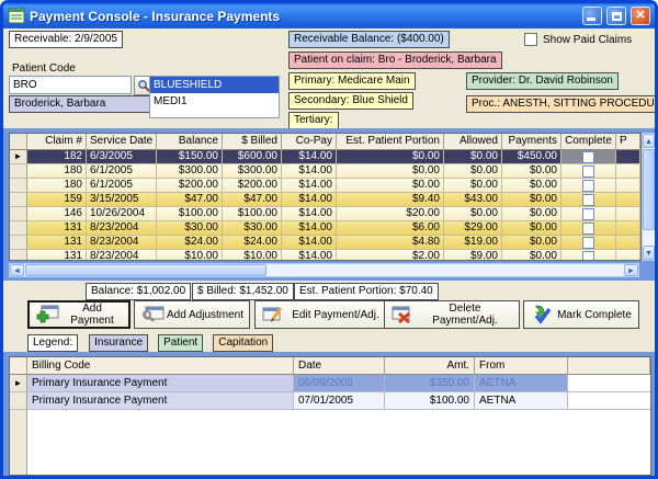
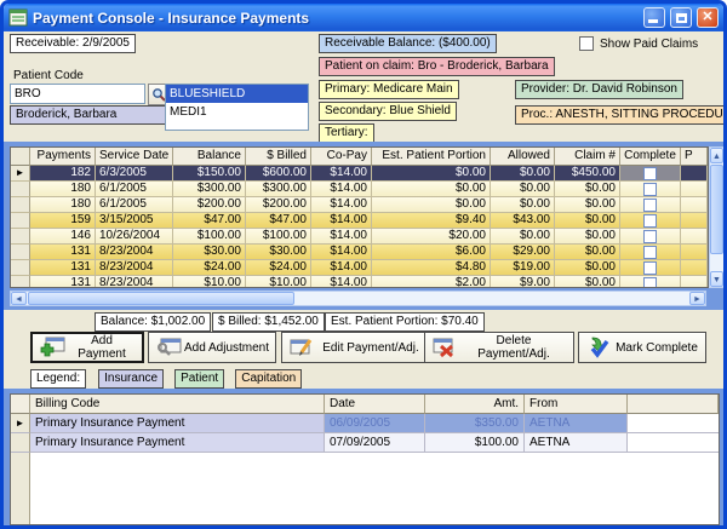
  Payment Console - Insurance Payments
  ✕
  Receivable: 2/9/2005
  Receivable Balance: ($400.00)
  Show Paid Claims
  Patient on claim: Bro - Broderick, Barbara
  Patient Code
  BRO
  Broderick, Barbara
  BLUESHIELD
  MEDI1
  Primary: Medicare Main
  Secondary: Blue Shield
  Tertiary:
  Provider: Dr. David Robinson
  Proc.: ANESTH, SITTING PROCEDU
- Claim #
+ Payments
  Service Date
  Balance
  $ Billed
  Co-Pay
  Est. Patient Portion
  Allowed
- Payments
+ Claim #
  Complete
  P
  ►
  182
  6/3/2005
  $150.00
  $600.00
  $14.00
  $0.00
  $0.00
  $450.00
  180
  6/1/2005
  $300.00
  $300.00
  $14.00
  $0.00
  $0.00
  $0.00
  180
  6/1/2005
  $200.00
  $200.00
  $14.00
  $0.00
  $0.00
  $0.00
  159
  3/15/2005
  $47.00
  $47.00
  $14.00
  $9.40
  $43.00
  $0.00
  146
  10/26/2004
  $100.00
  $100.00
  $14.00
  $20.00
  $0.00
  $0.00
  131
  8/23/2004
  $30.00
  $30.00
  $14.00
  $6.00
  $29.00
  $0.00
  131
  8/23/2004
  $24.00
  $24.00
  $14.00
  $4.80
  $19.00
  $0.00
  131
  8/23/2004
  $10.00
  $10.00
  $14.00
  $2.00
  $9.00
  $0.00
  Balance: $1,002.00
  $ Billed: $1,452.00
  Est. Patient Portion: $70.40
  Add Payment
  Add Adjustment
  Edit Payment/Adj.
  Delete Payment/Adj.
  Mark Complete
  Legend:
  Insurance
  Patient
  Capitation
  Billing Code
  Date
  Amt.
  From
  ►
  Primary Insurance Payment
  06/09/2005
  $350.00
  AETNA
  Primary Insurance Payment
- 07/01/2005
+ 07/09/2005
  $100.00
  AETNA
